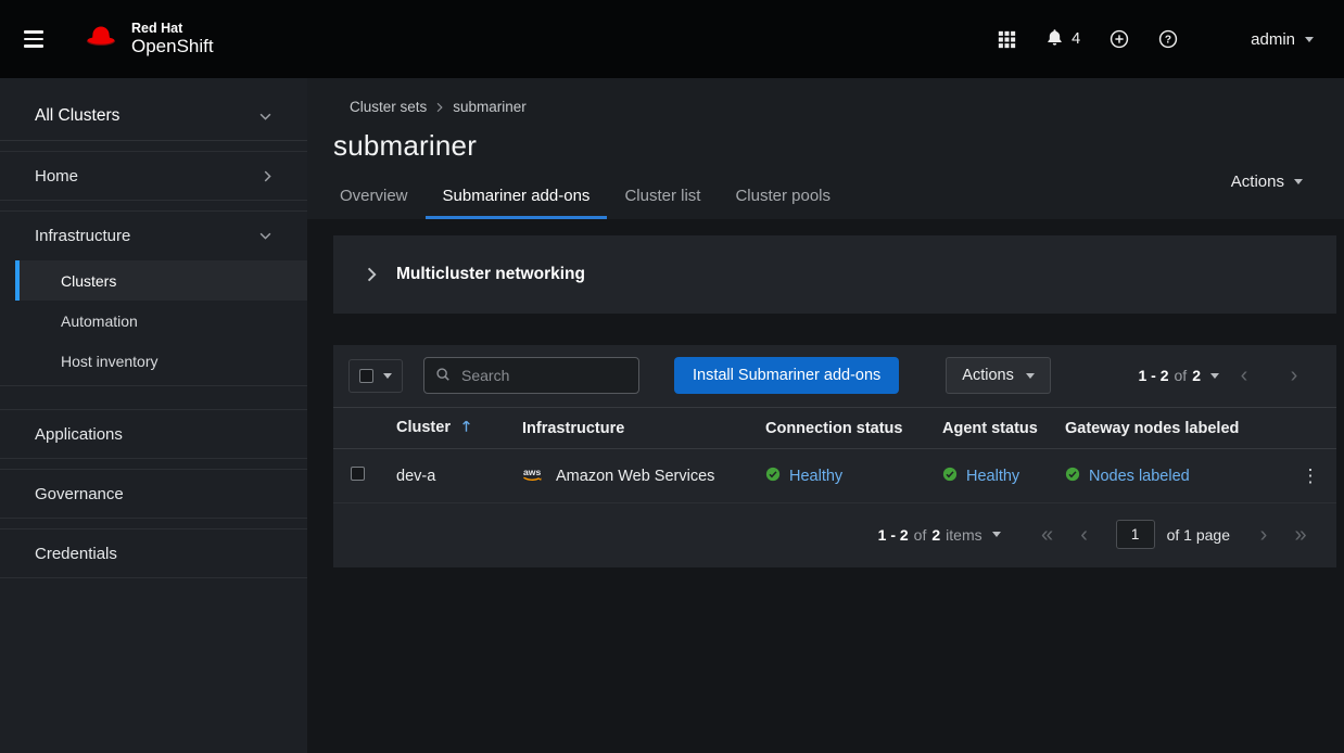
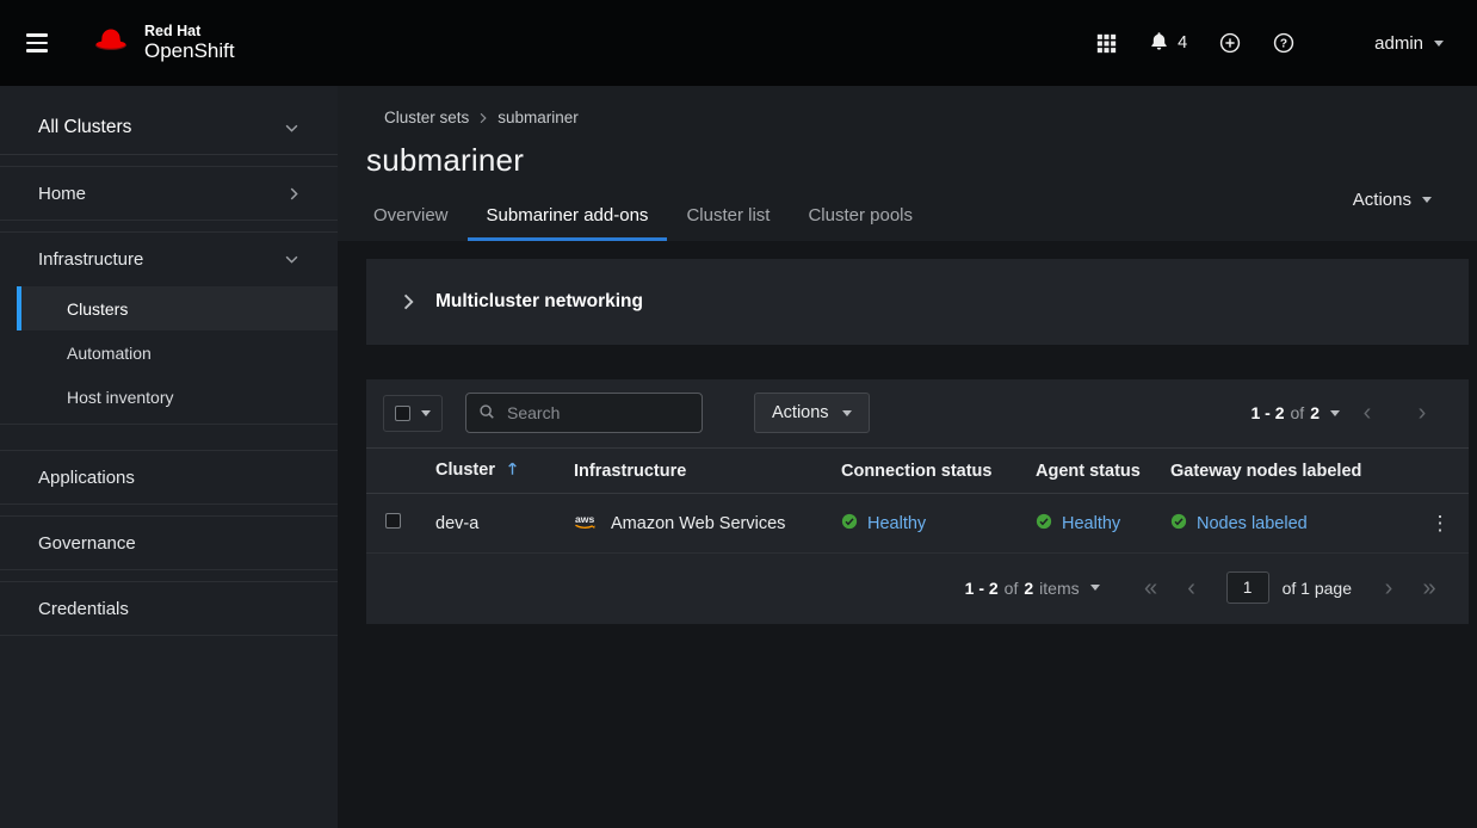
  Red Hat
  OpenShift
  4
  ?
  admin
  All Clusters
  Home
  Infrastructure
  Clusters
  Automation
  Host inventory
  Applications
  Governance
  Credentials
  Cluster sets
  submariner
  submariner
  Actions
  Overview
  Submariner add-ons
  Cluster list
  Cluster pools
  Multicluster networking
  Search
- Install Submariner add-ons
  Actions
  1 - 2
  of
  2
  ‹
  ›
  	Cluster	Infrastructure	Connection status	Agent status	Gateway nodes labeled
  	dev-a	aws Amazon Web Services	Healthy	Healthy	Nodes labeled	⋮
  1 - 2
  of
  2
  items
  «
  ‹
  1
  of 1 page
  ›
  »
